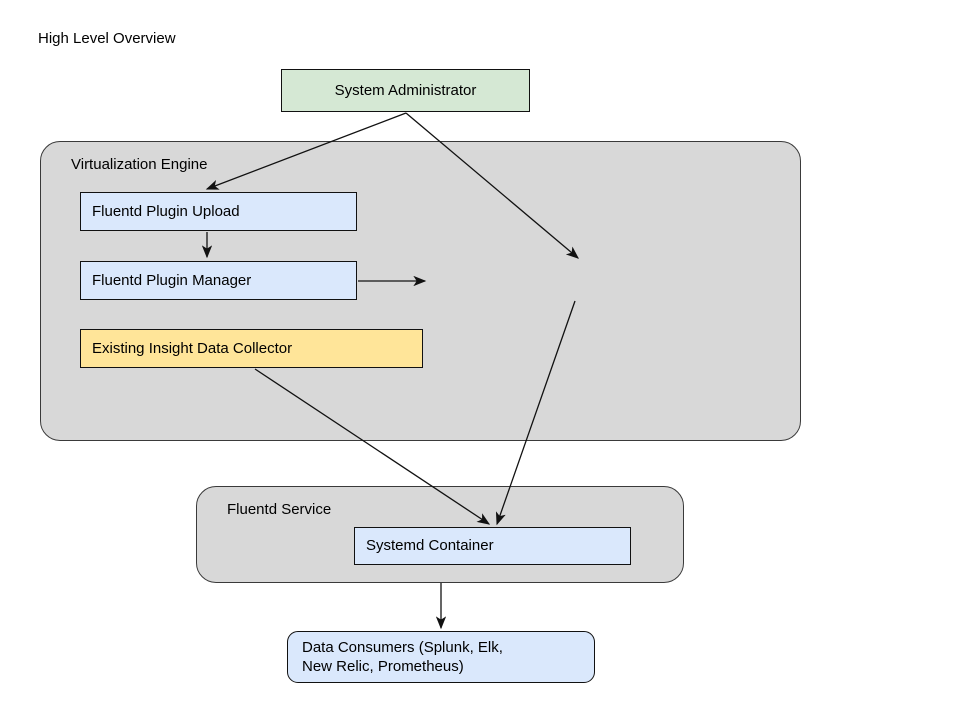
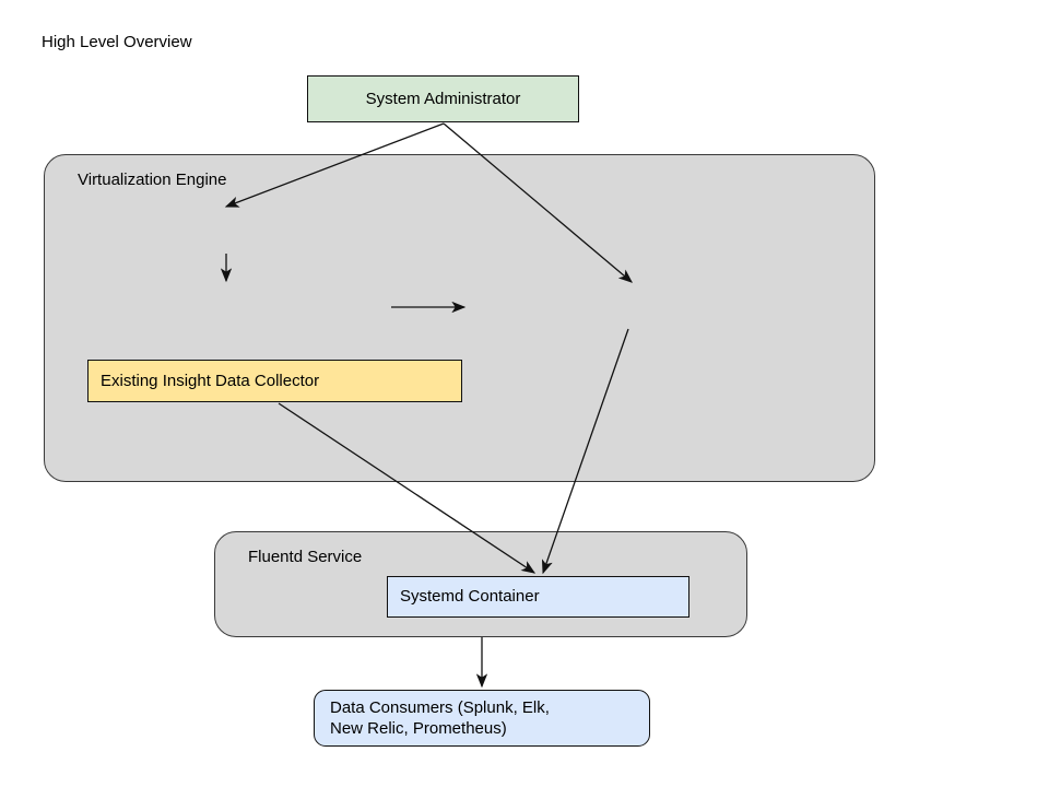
  High Level Overview
  Virtualization Engine
  Fluentd Service
  System Administrator
- Fluentd Plugin Upload
- Fluentd Plugin Manager
  Existing Insight Data Collector
  Systemd Container
  Data Consumers (Splunk, Elk,
  New Relic, Prometheus)
